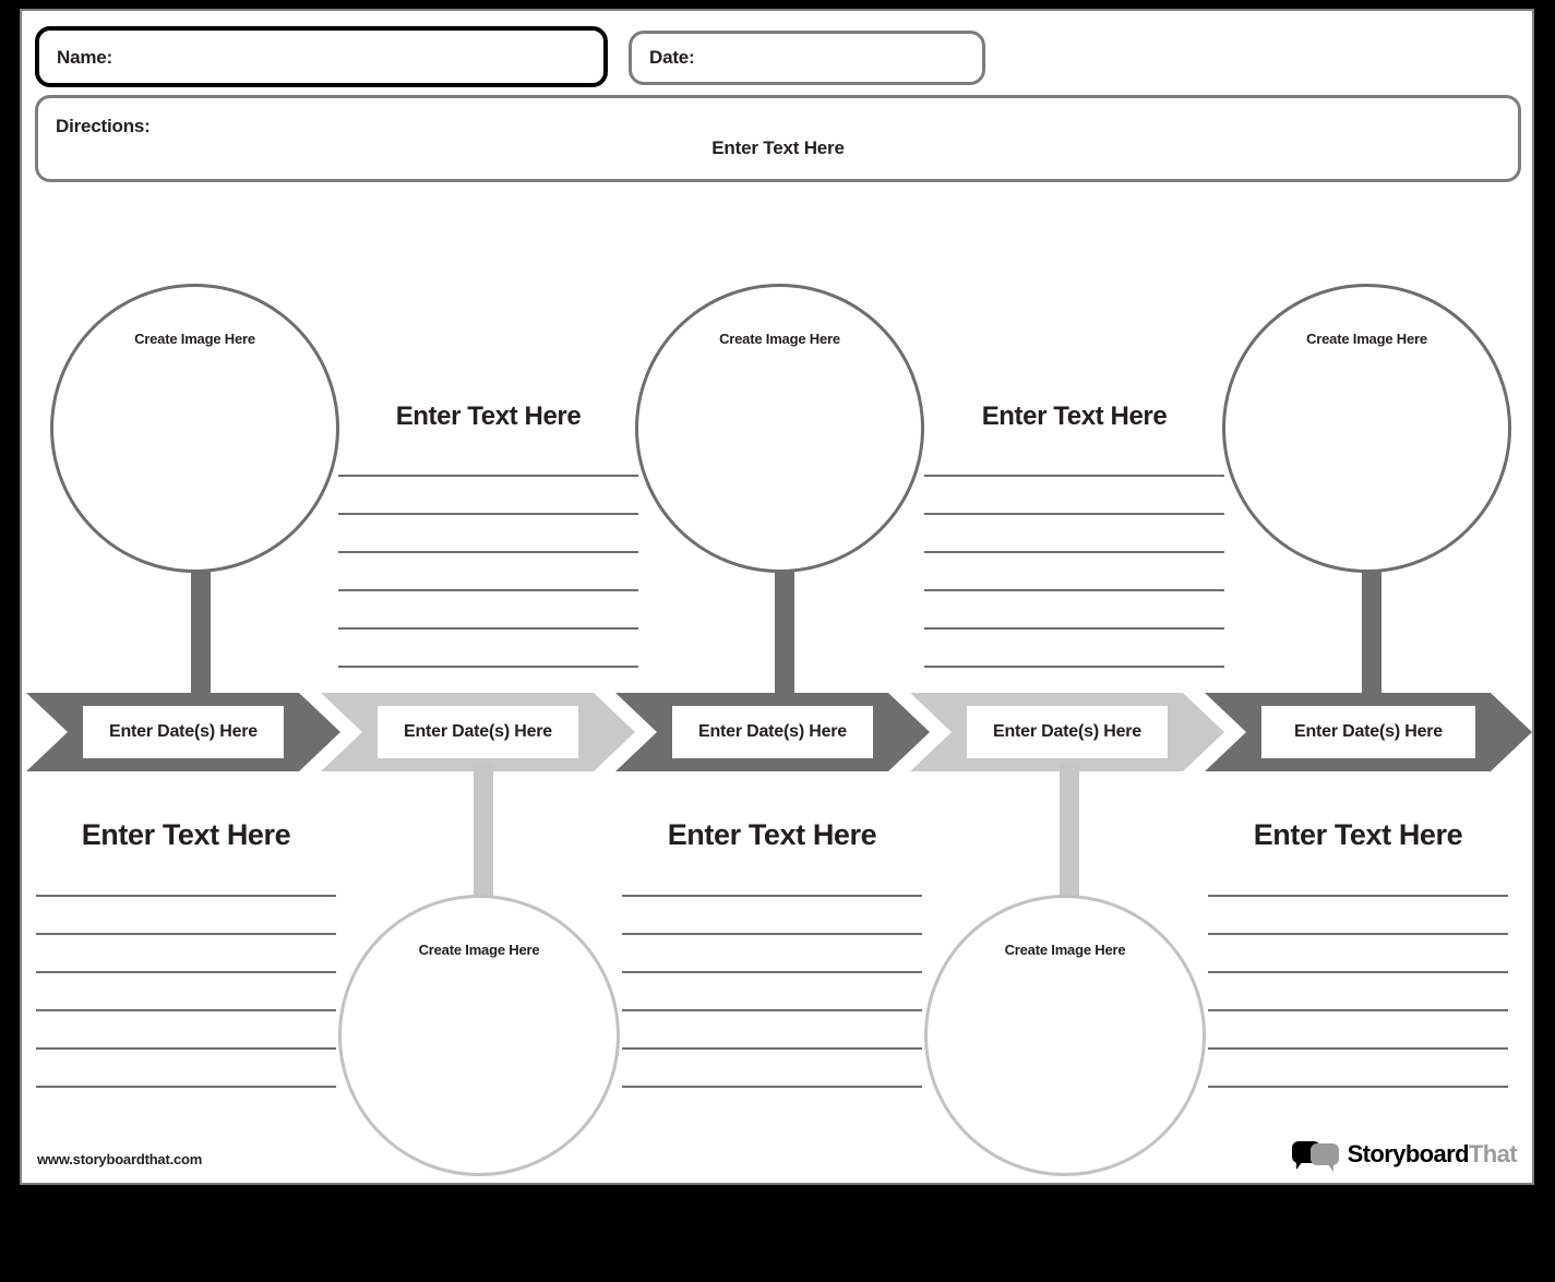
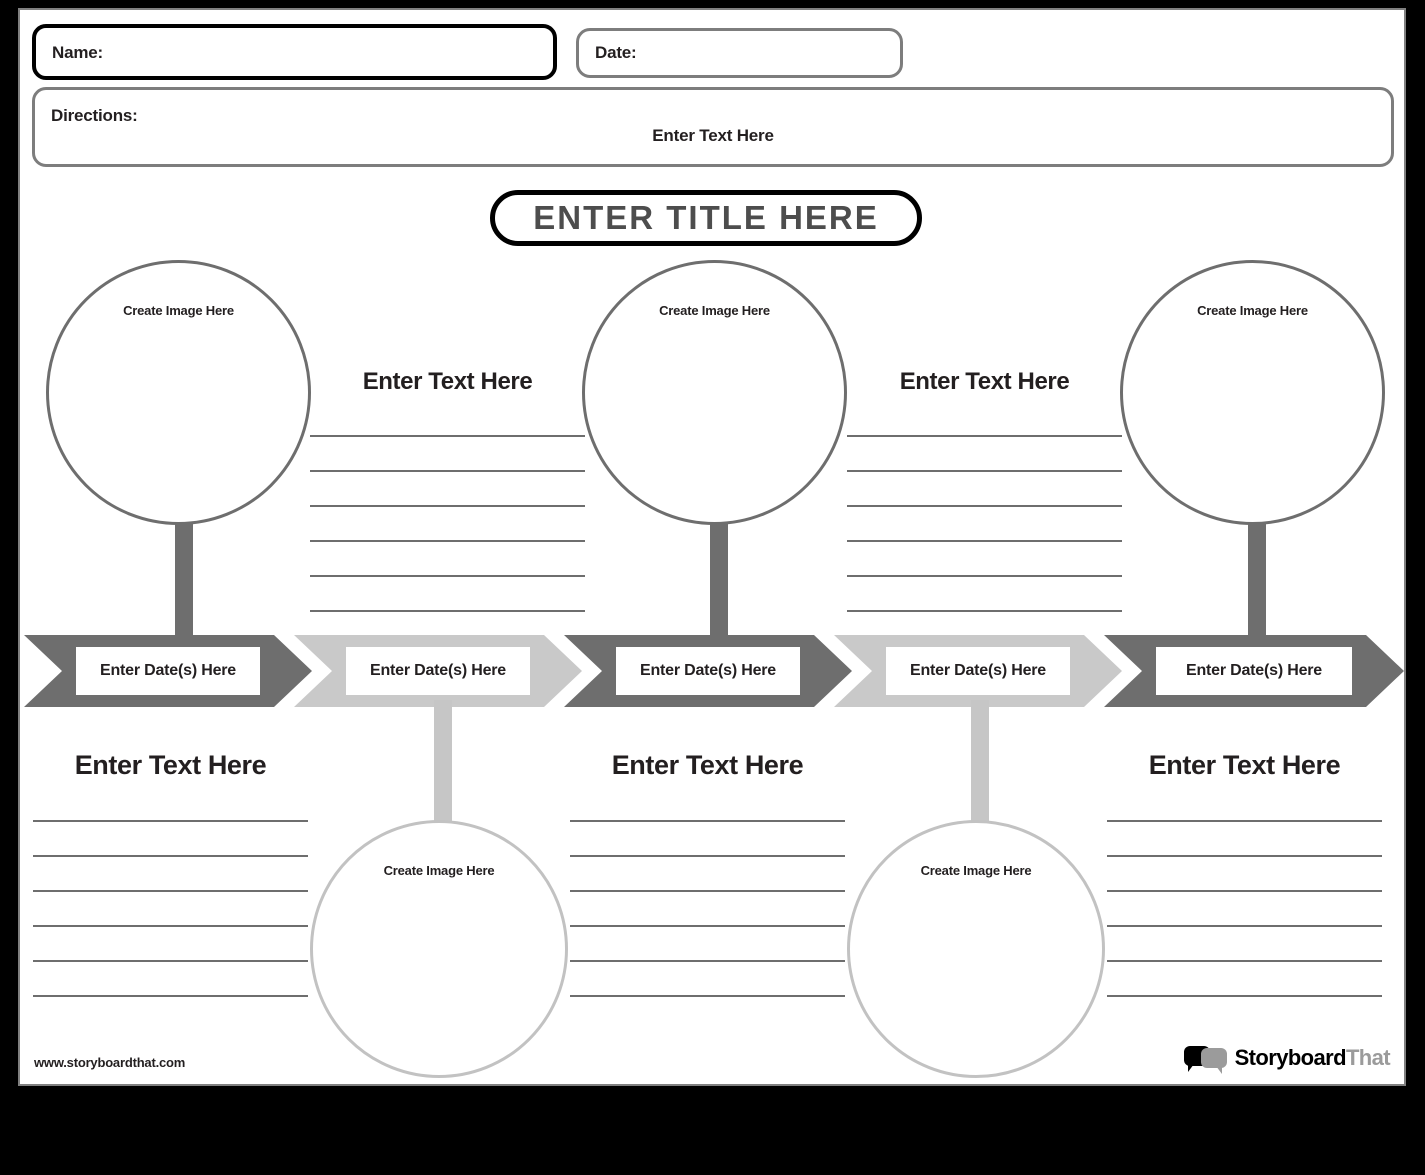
  Name:
  Date:
  Directions:
  Enter Text Here
+ ENTER TITLE HERE
  Create Image Here
  Create Image Here
  Create Image Here
  Enter Text Here
  Enter Text Here
  Enter Date(s) Here
  Enter Date(s) Here
  Enter Date(s) Here
  Enter Date(s) Here
  Enter Date(s) Here
  Create Image Here
  Create Image Here
  Enter Text Here
  Enter Text Here
  Enter Text Here
  www.storyboardthat.com
  StoryboardThat
